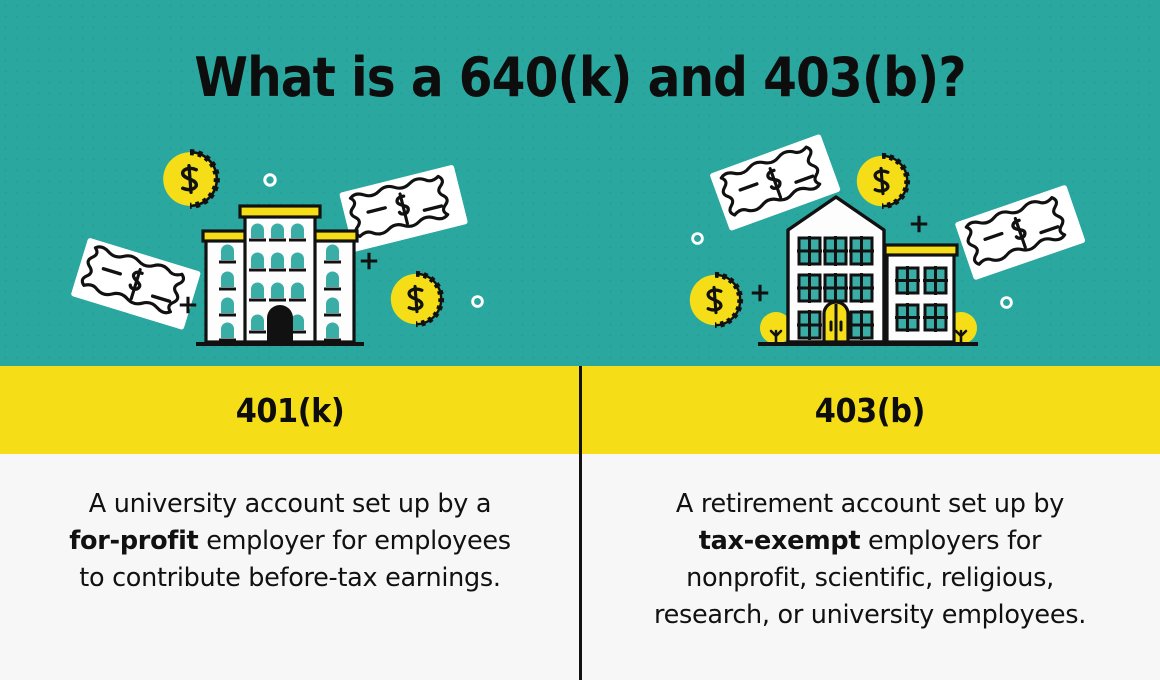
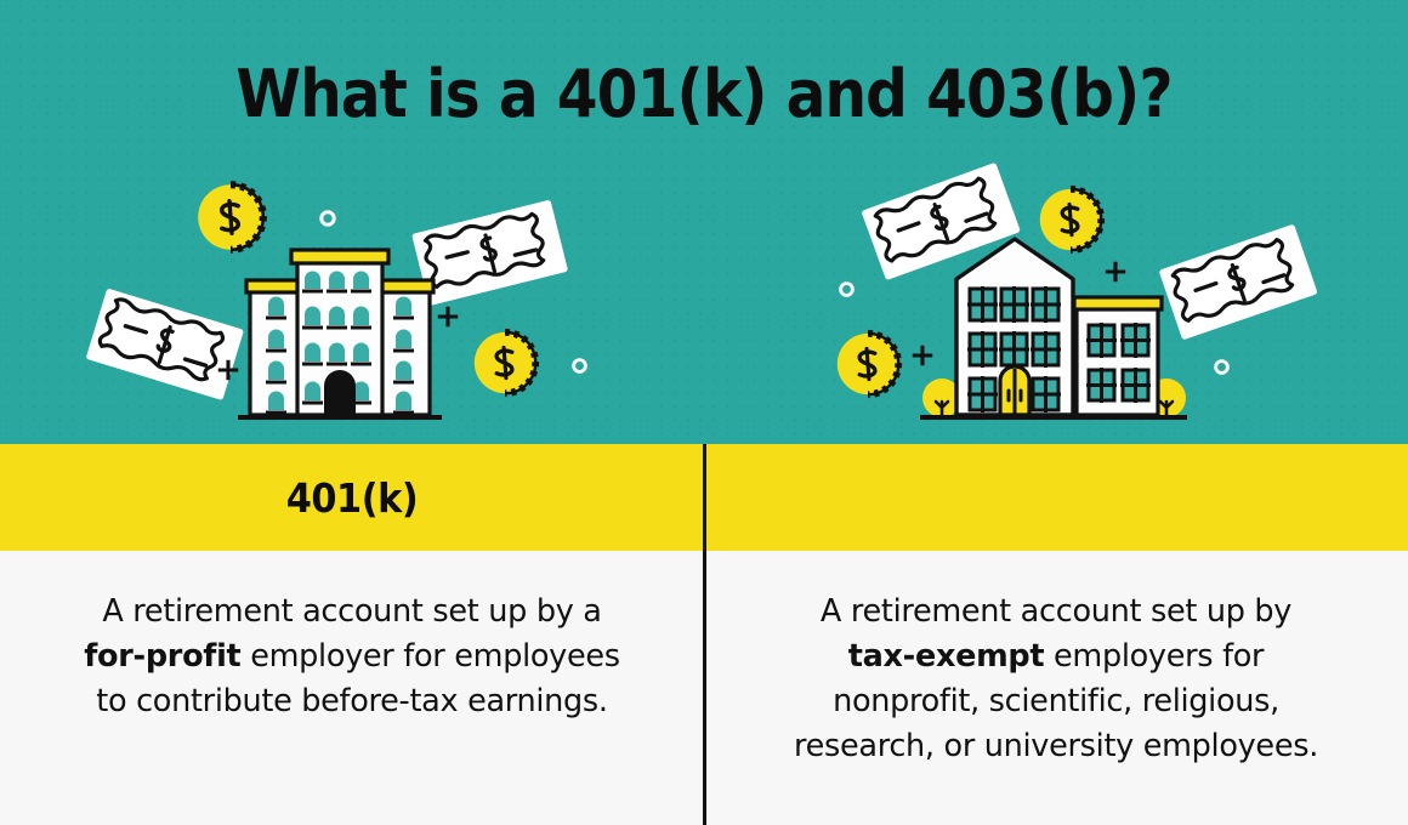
- What is a 640(k) and 403(b)?
+ What is a 401(k) and 403(b)?
  401(k)
- 403(b)
- A university account set up by a for-profit employer for employees to contribute before-tax earnings.
+ A retirement account set up by a for-profit employer for employees to contribute before-tax earnings.
  A retirement account set up by tax-exempt employers for nonprofit, scientific, religious, research, or university employees.
